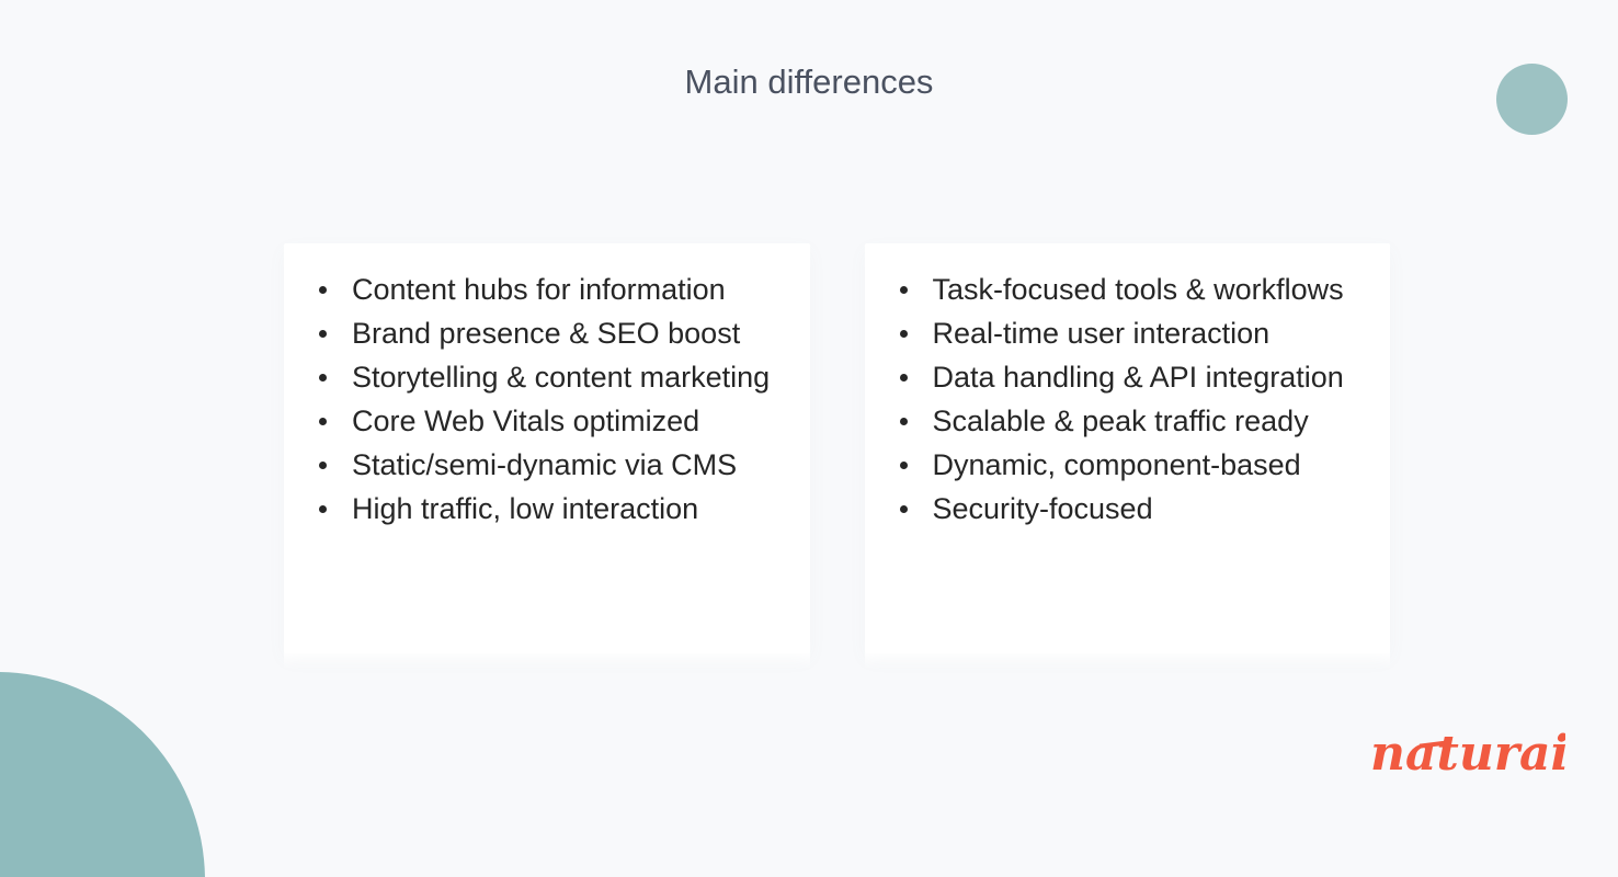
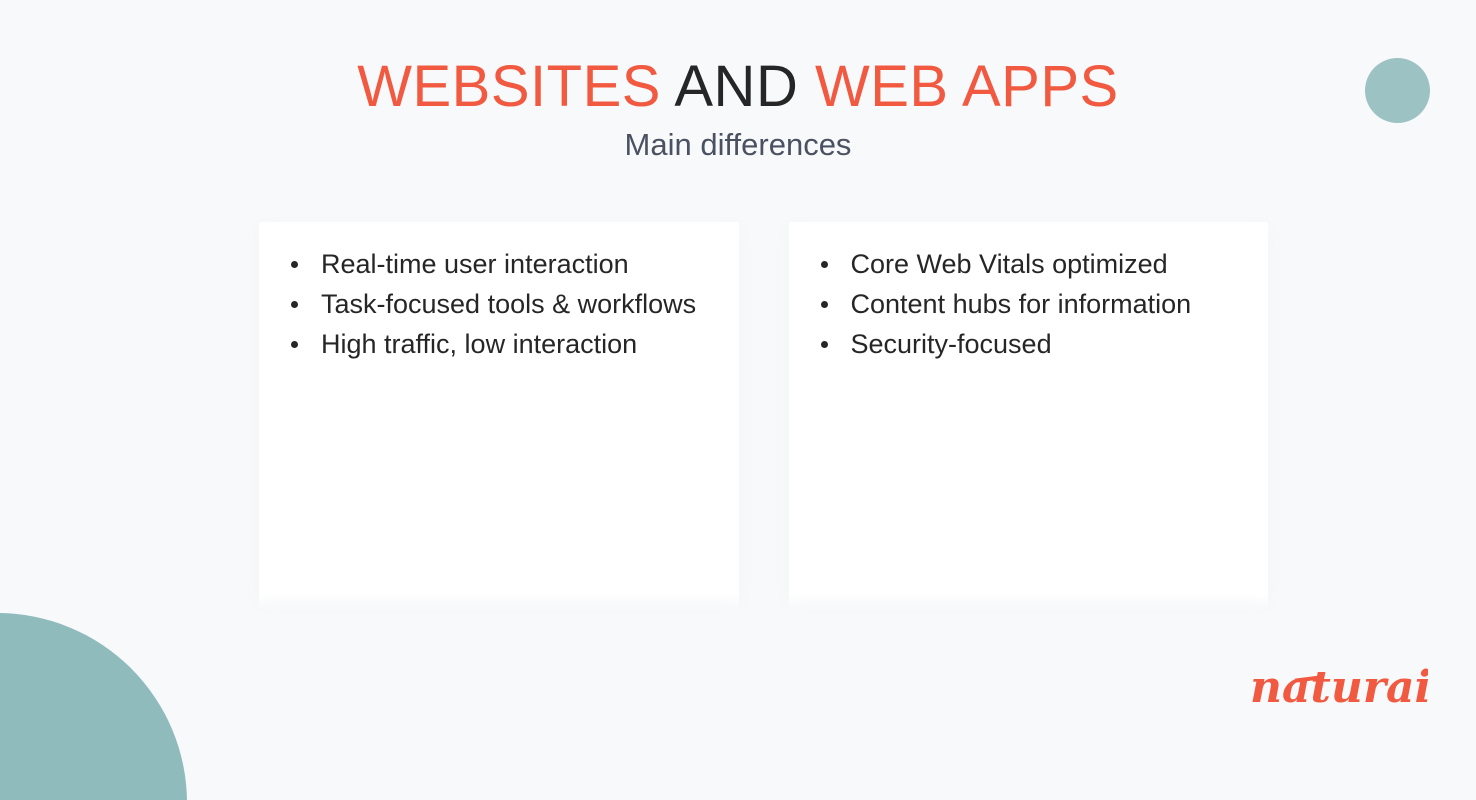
+ WEBSITES AND WEB APPS
  Main differences
- Content hubs for information
+ Real-time user interaction
- Brand presence & SEO boost
- Storytelling & content marketing
- Core Web Vitals optimized
+ Task-focused tools & workflows
- Static/semi-dynamic via CMS
  High traffic, low interaction
- Task-focused tools & workflows
+ Core Web Vitals optimized
- Real-time user interaction
+ Content hubs for information
- Data handling & API integration
- Scalable & peak traffic ready
- Dynamic, component-based
  Security-focused
  naturai
